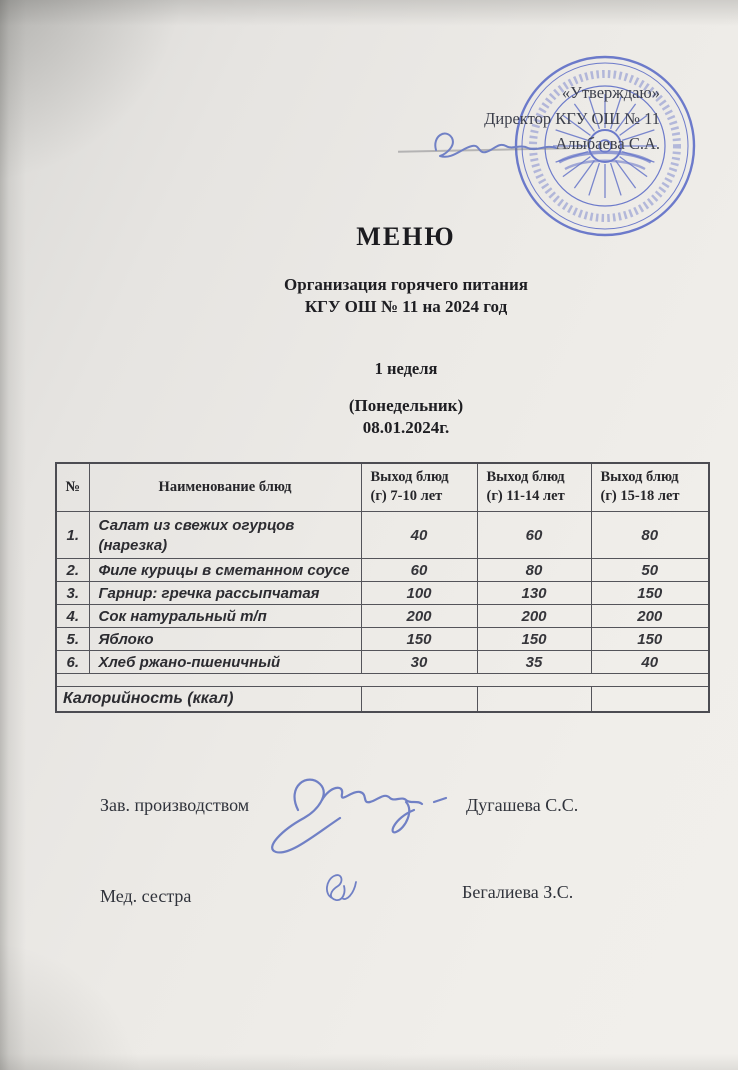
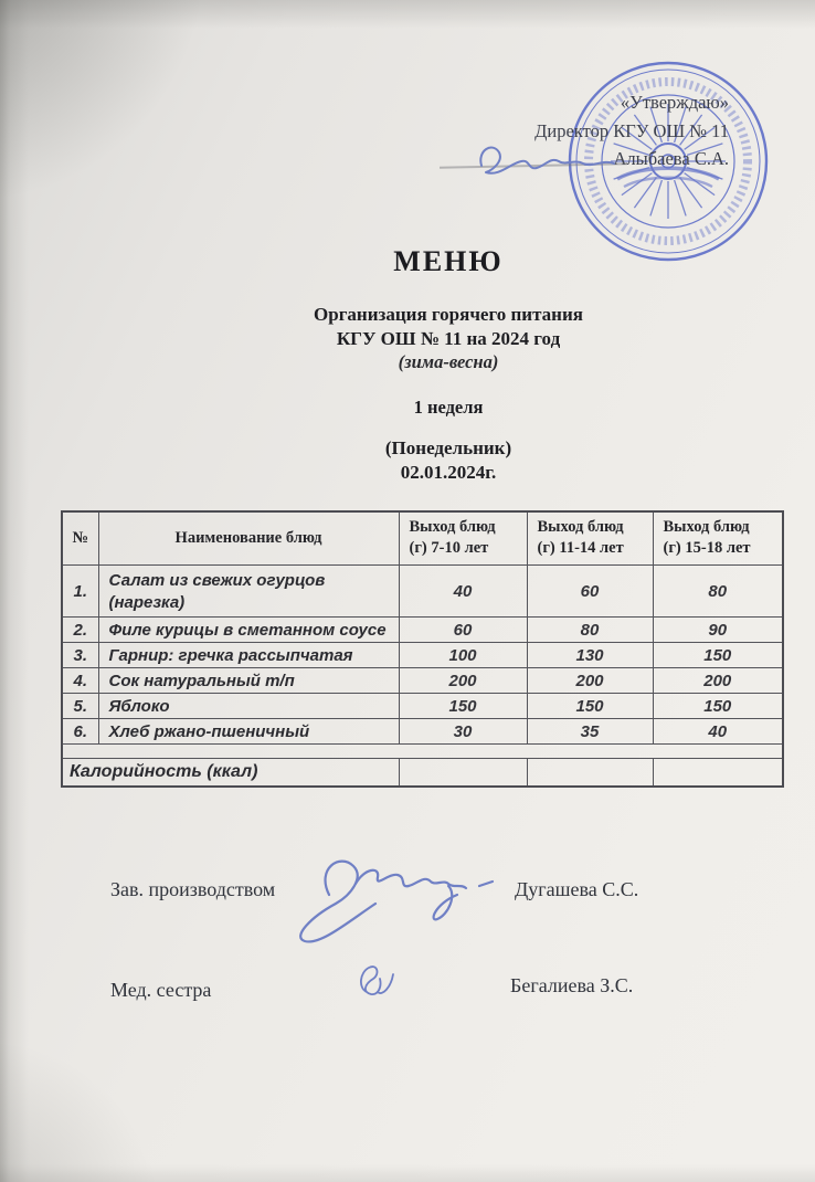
  «Утверждаю»
  Директор КГУ ОШ № 11
  Алыбаева С.А.
  МЕНЮ
  Организация горячего питания
  КГУ ОШ № 11 на 2024 год
+ (зима-весна)
  1 неделя
  (Понедельник)
- 08.01.2024г.
+ 02.01.2024г.
  №	Наименование блюд	Выход блюд (г) 7-10 лет	Выход блюд (г) 11-14 лет	Выход блюд (г) 15-18 лет
  1.	Салат из свежих огурцов (нарезка)	40	60	80
- 2.	Филе курицы в сметанном соусе	60	80	50
+ 2.	Филе курицы в сметанном соусе	60	80	90
  3.	Гарнир: гречка рассыпчатая	100	130	150
  4.	Сок натуральный т/п	200	200	200
  5.	Яблоко	150	150	150
  6.	Хлеб ржано-пшеничный	30	35	40
  Калорийность (ккал)
  Зав. производством
  Дугашева С.С.
  Мед. сестра
  Бегалиева З.С.
